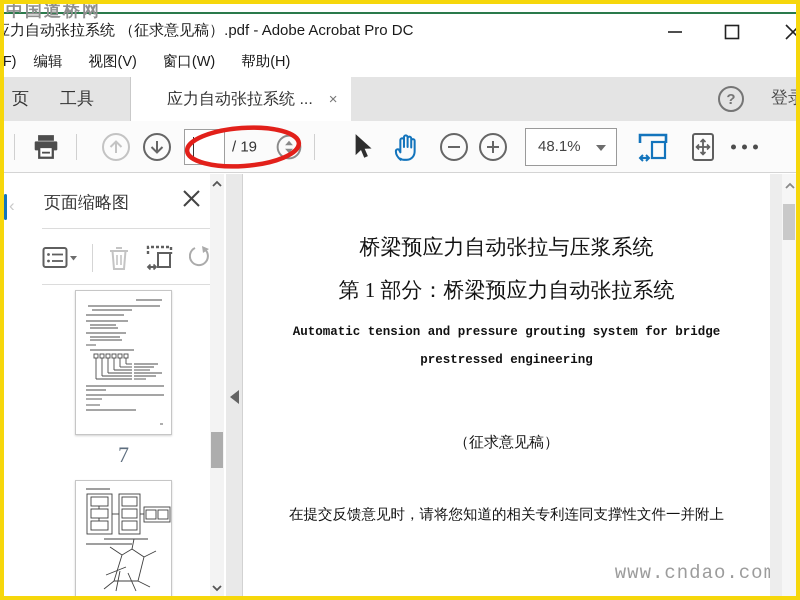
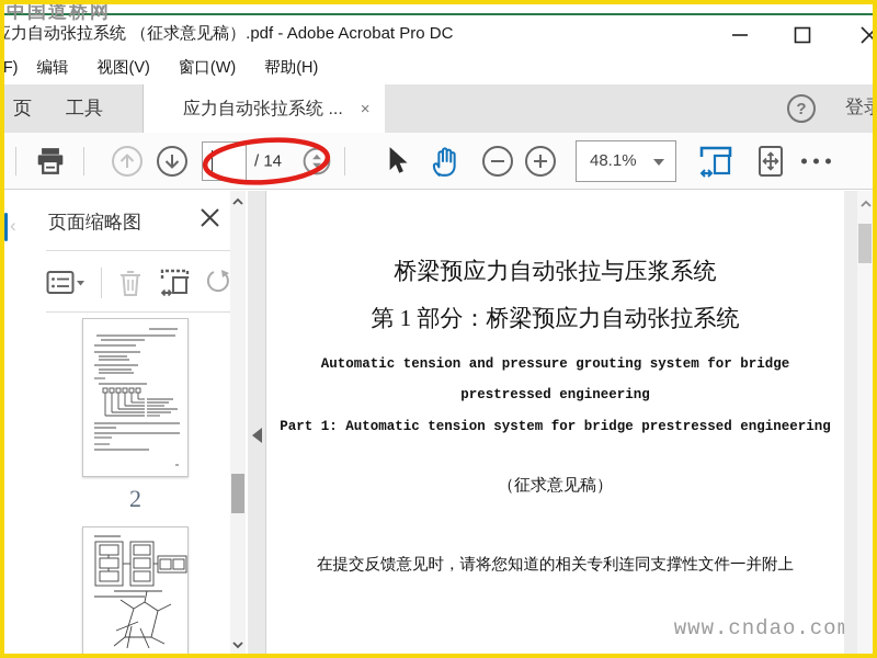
  中国道桥网
  力自动张拉系统 （征求意见稿）.pdf - Adobe Acrobat Pro DC
  编辑
  视图(V)
  窗口(W)
  帮助(H)
  页
  工具
  应力自动张拉系统 ...
  ×
  ?
- / 19
+ / 14
  48.1%
  ‹
  页面缩略图
- 7
+ 2
  桥梁预应力自动张拉与压浆系统
  第 1 部分：桥梁预应力自动张拉系统
  Automatic tension and pressure grouting system for bridge
  prestressed engineering
+ Part 1: Automatic tension system for bridge prestressed engineering
  （征求意见稿）
  在提交反馈意见时，请将您知道的相关专利连同支撑性文件一并附上
  www.cndao.co
